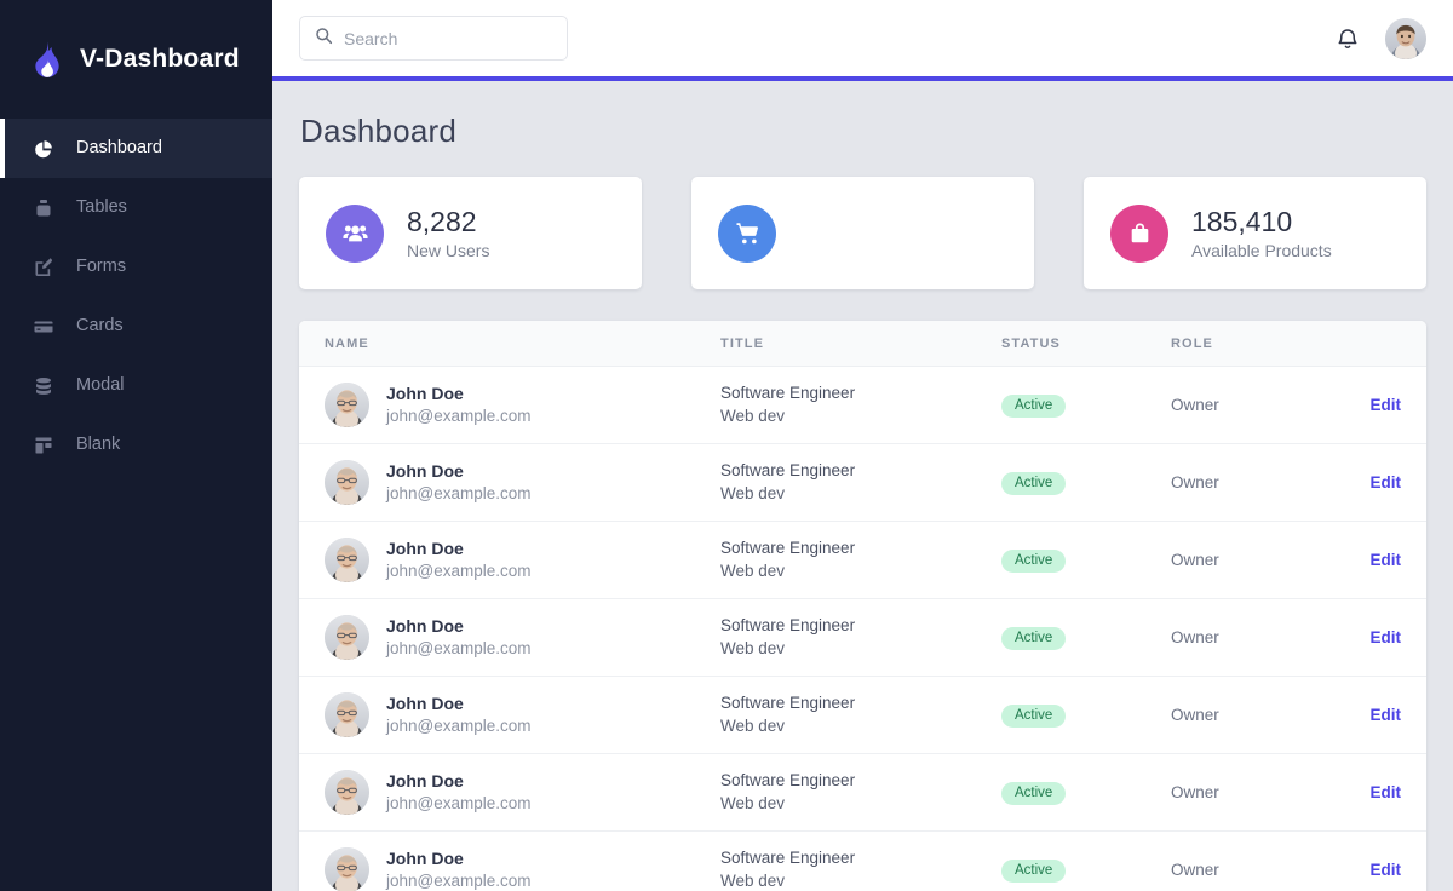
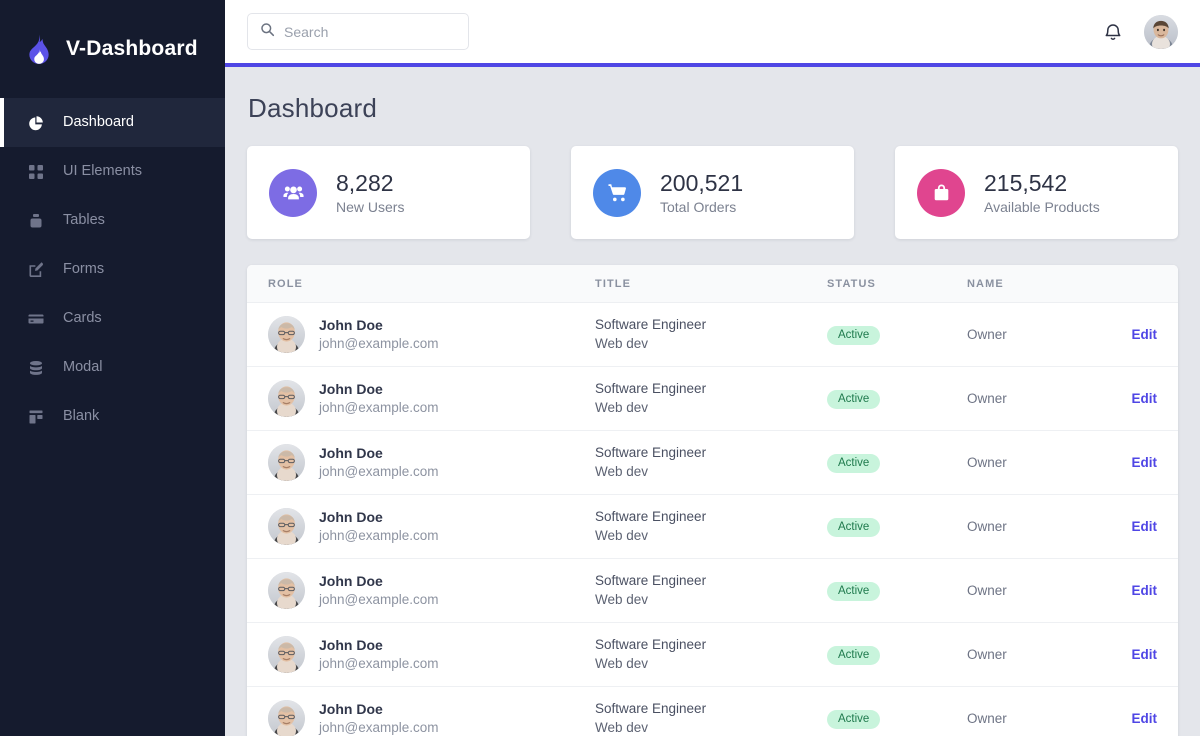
  V-Dashboard
  Dashboard
+ UI Elements
  Tables
  Forms
  Cards
  Modal
  Blank
  Search
  Dashboard
  8,282
  New Users
+ 200,521
+ Total Orders
- 185,410
+ 215,542
  Available Products
- NAME
+ ROLE
  TITLE
  STATUS
- ROLE
+ NAME
  John Doe
  john@example.com
  Software Engineer
  Web dev
  Active
  Owner
  Edit
  John Doe
  john@example.com
  Software Engineer
  Web dev
  Active
  Owner
  Edit
  John Doe
  john@example.com
  Software Engineer
  Web dev
  Active
  Owner
  Edit
  John Doe
  john@example.com
  Software Engineer
  Web dev
  Active
  Owner
  Edit
  John Doe
  john@example.com
  Software Engineer
  Web dev
  Active
  Owner
  Edit
  John Doe
  john@example.com
  Software Engineer
  Web dev
  Active
  Owner
  Edit
  John Doe
  john@example.com
  Software Engineer
  Web dev
  Active
  Owner
  Edit
